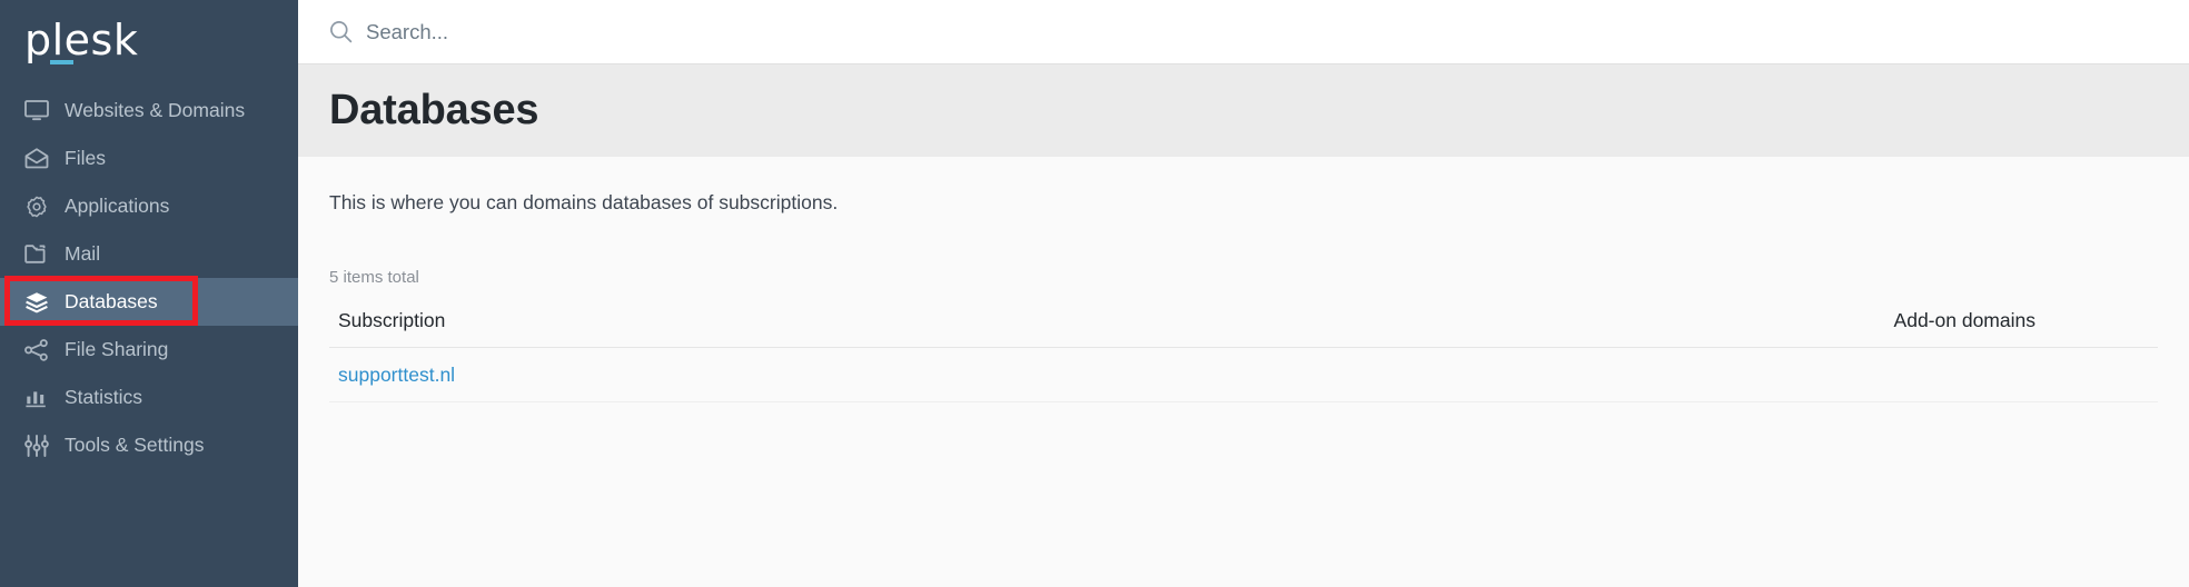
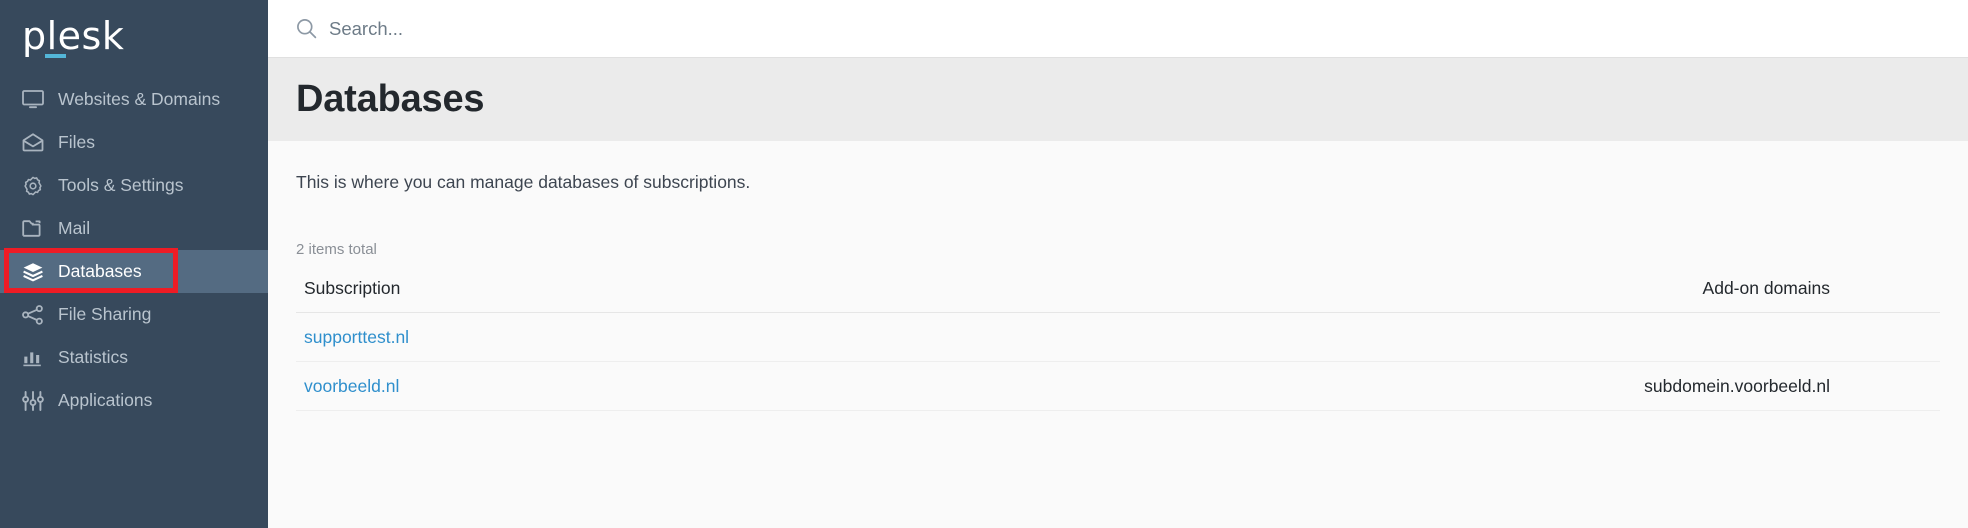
  plesk
  Websites & Domains
  Files
- Applications
+ Tools & Settings
  Mail
  Databases
  File Sharing
  Statistics
- Tools & Settings
+ Applications
  Search...
  Databases
- This is where you can domains databases of subscriptions.
+ This is where you can manage databases of subscriptions.
- 5 items total
+ 2 items total
  Subscription	Add-on domains
  supporttest.nl
+ voorbeeld.nl	subdomein.voorbeeld.nl
